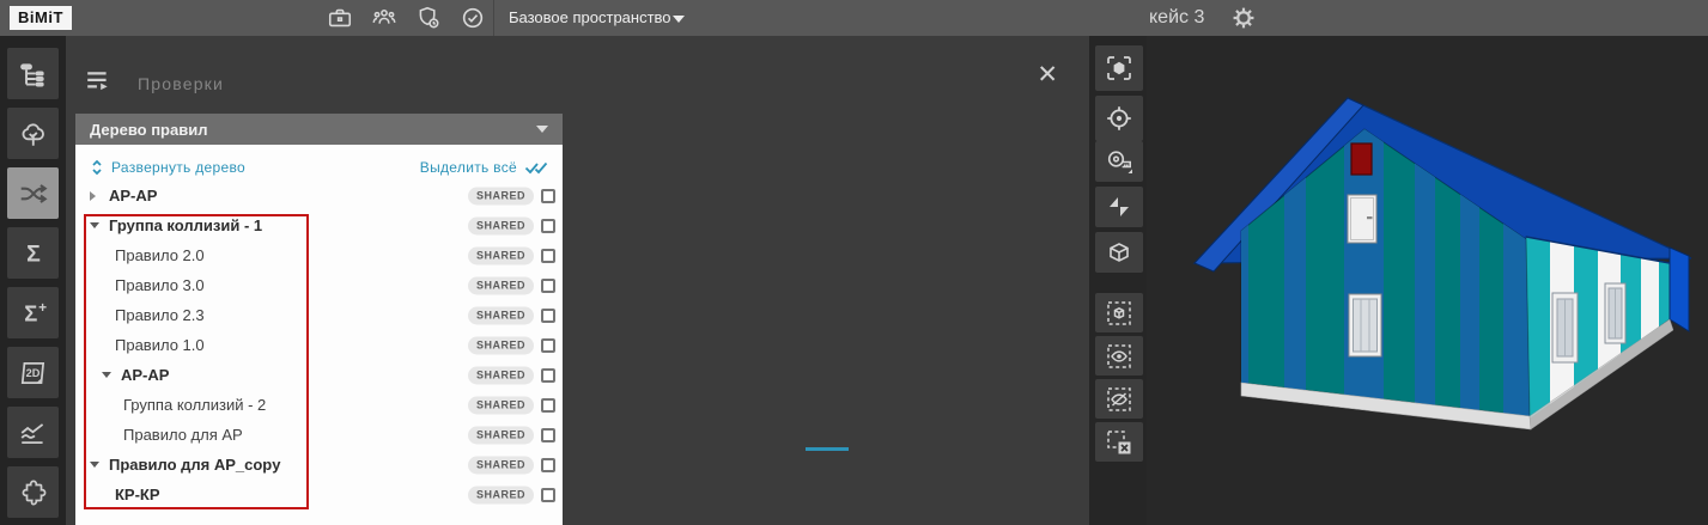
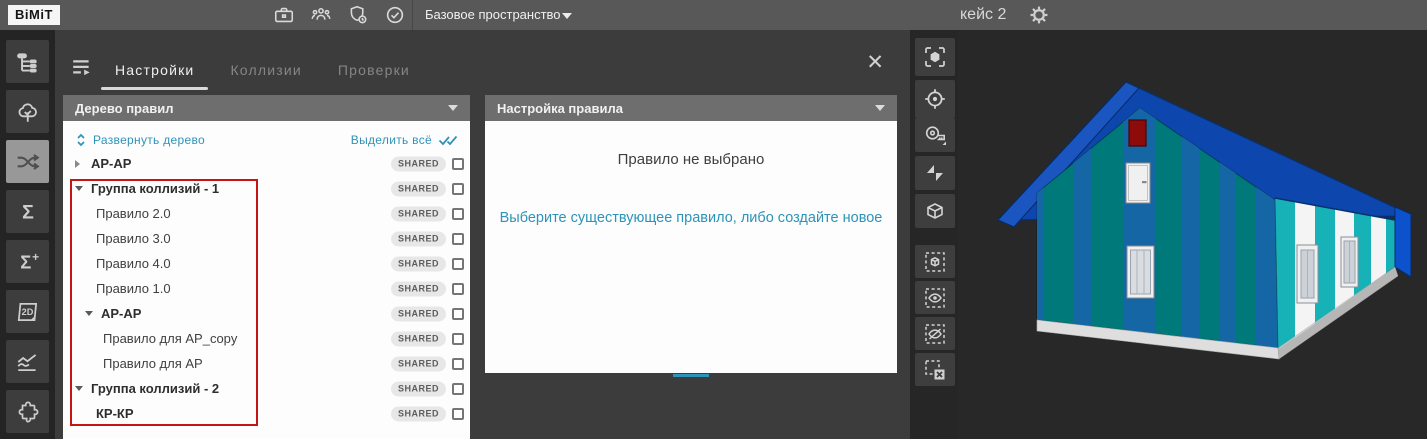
  BiMiT
  Базовое пространство
- кейс 3
+ кейс 2
  Σ
  Σ
  +
  2D
+ Настройки
+ Коллизии
  Проверки
  ✕
  Дерево правил
  Развернуть дерево
  Выделить всё
  АР-АР
  SHARED
  Группа коллизий - 1
  SHARED
  Правило 2.0
  SHARED
  Правило 3.0
  SHARED
- Правило 2.3
+ Правило 4.0
  SHARED
  Правило 1.0
  SHARED
  АР-АР
  SHARED
- Группа коллизий - 2
+ Правило для АР_copy
  SHARED
  Правило для АР
  SHARED
- Правило для АР_copy
+ Группа коллизий - 2
  SHARED
  КР-КР
  SHARED
+ Настройка правила
+ Правило не выбрано
+ Выберите существующее правило, либо создайте новое
